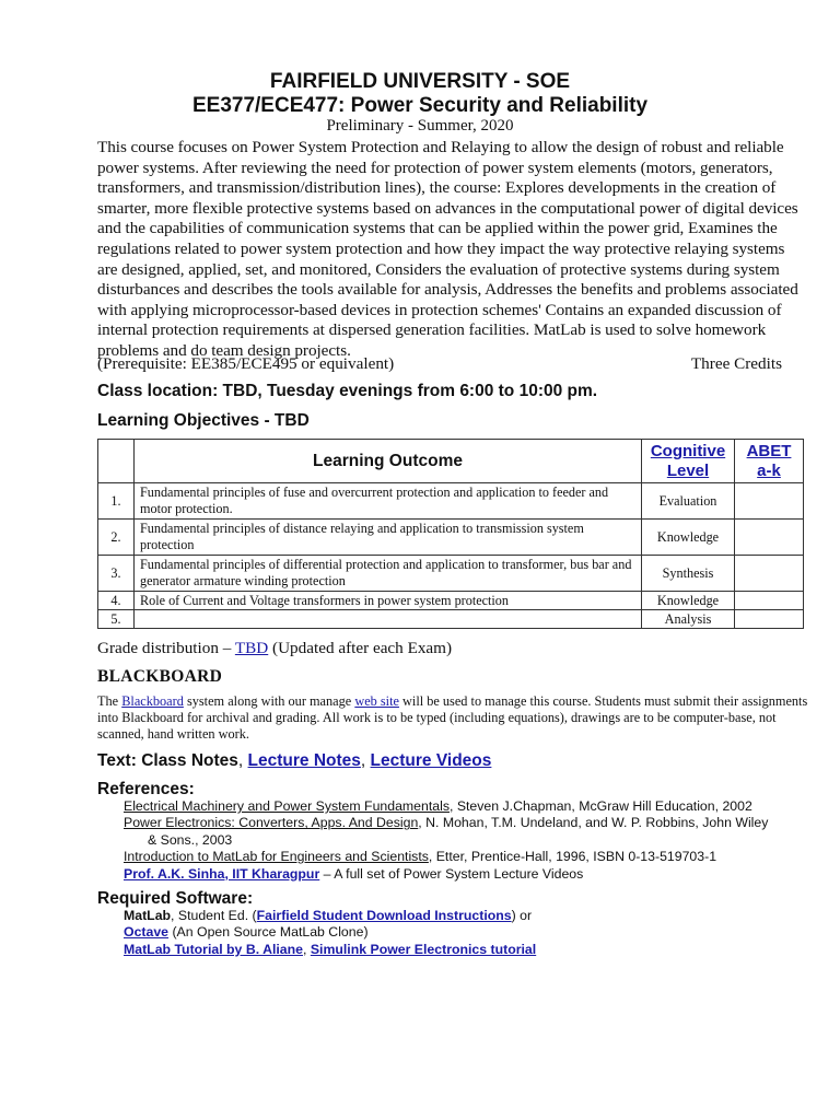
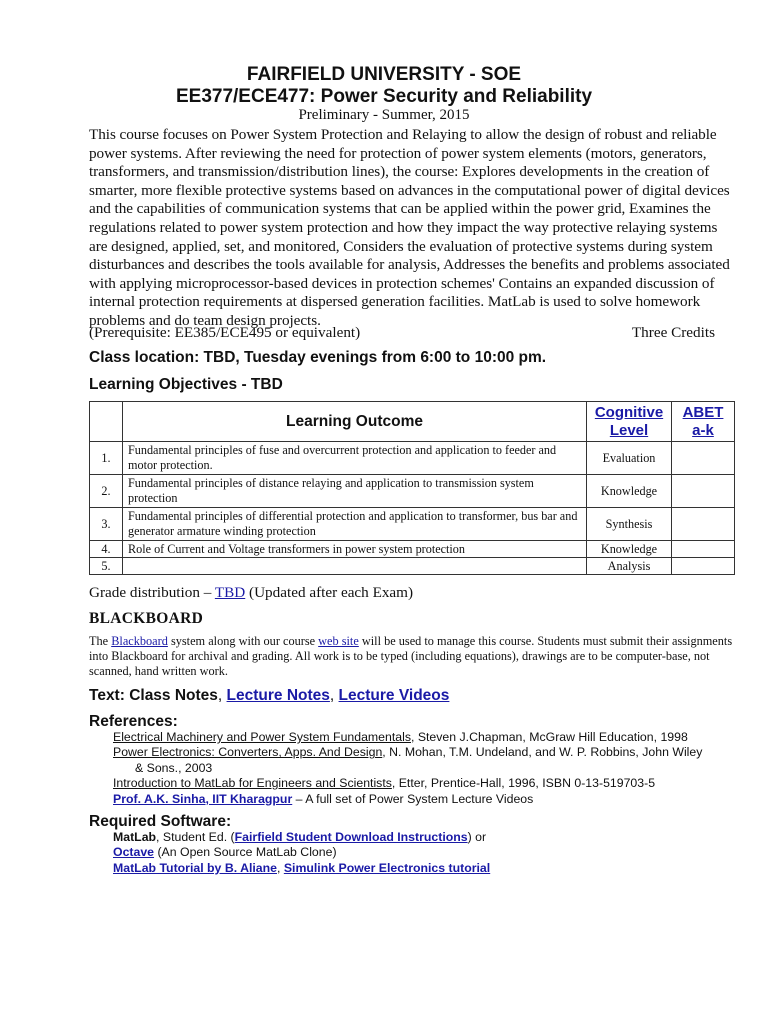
  FAIRFIELD UNIVERSITY - SOE
  EE377/ECE477: Power Security and Reliability
- Preliminary - Summer, 2020
+ Preliminary - Summer, 2015
  This course focuses on Power System Protection and Relaying to allow the design of robust and reliable power systems. After reviewing the need for protection of power system elements (motors, generators, transformers, and transmission/distribution lines), the course: Explores developments in the creation of smarter, more flexible protective systems based on advances in the computational power of digital devices and the capabilities of communication systems that can be applied within the power grid, Examines the regulations related to power system protection and how they impact the way protective relaying systems are designed, applied, set, and monitored, Considers the evaluation of protective systems during system disturbances and describes the tools available for analysis, Addresses the benefits and problems associated with applying microprocessor-based devices in protection schemes' Contains an expanded discussion of internal protection requirements at dispersed generation facilities. MatLab is used to solve homework problems and do team design projects.
  (Prerequisite: EE385/ECE495 or equivalent)
  Three Credits
  Class location: TBD, Tuesday evenings from 6:00 to 10:00 pm.
  Learning Objectives - TBD
  	Learning Outcome	Cognitive Level	ABET a-k
  1.	Fundamental principles of fuse and overcurrent protection and application to feeder and motor protection.	Evaluation
  2.	Fundamental principles of distance relaying and application to transmission system protection	Knowledge
  3.	Fundamental principles of differential protection and application to transformer, bus bar and generator armature winding protection	Synthesis
  4.	Role of Current and Voltage transformers in power system protection	Knowledge
  5.		Analysis
  Grade distribution – TBD (Updated after each Exam)
  BLACKBOARD
- The Blackboard system along with our manage web site will be used to manage this course. Students must submit their assignments into Blackboard for archival and grading. All work is to be typed (including equations), drawings are to be computer-base, not scanned, hand written work.
+ The Blackboard system along with our course web site will be used to manage this course. Students must submit their assignments into Blackboard for archival and grading. All work is to be typed (including equations), drawings are to be computer-base, not scanned, hand written work.
  Text: Class Notes, Lecture Notes, Lecture Videos
  References:
- Electrical Machinery and Power System Fundamentals, Steven J.Chapman, McGraw Hill Education, 2002
+ Electrical Machinery and Power System Fundamentals, Steven J.Chapman, McGraw Hill Education, 1998
  Power Electronics: Converters, Apps. And Design, N. Mohan, T.M. Undeland, and W. P. Robbins, John Wiley
  & Sons., 2003
- Introduction to MatLab for Engineers and Scientists, Etter, Prentice-Hall, 1996, ISBN 0-13-519703-1
+ Introduction to MatLab for Engineers and Scientists, Etter, Prentice-Hall, 1996, ISBN 0-13-519703-5
  Prof. A.K. Sinha, IIT Kharagpur – A full set of Power System Lecture Videos
  Required Software:
  MatLab, Student Ed. (Fairfield Student Download Instructions) or
  Octave (An Open Source MatLab Clone)
  MatLab Tutorial by B. Aliane, Simulink Power Electronics tutorial
